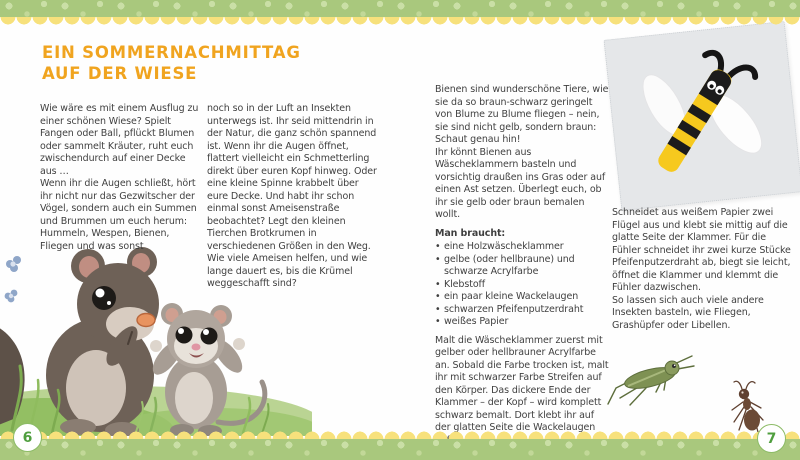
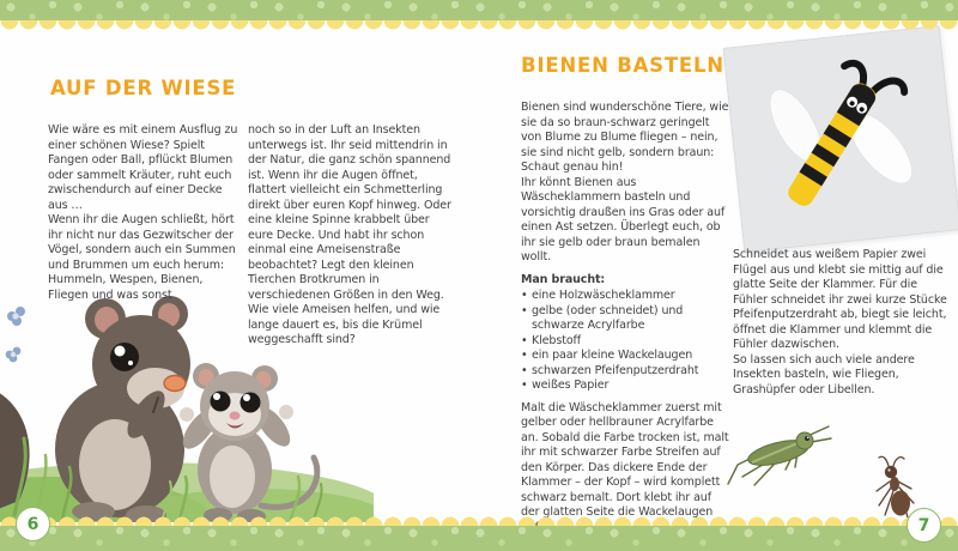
- EIN SOMMERNACHMITTAG
  AUF DER WIESE
  Wie wäre es mit einem Ausflug zu einer schönen Wiese? Spielt Fangen oder Ball, pflückt Blumen oder sammelt Kräuter, ruht euch zwischendurch auf einer Decke aus …
  Wenn ihr die Augen schließt, hört ihr nicht nur das Gezwitscher der Vögel, sondern auch ein Summen und Brummen um euch herum: Hummeln, Wespen, Bienen, Fliegen und was sonst
- noch so in der Luft an Insekten unterwegs ist. Ihr seid mittendrin in der Natur, die ganz schön spannend ist. Wenn ihr die Augen öffnet, flattert vielleicht ein Schmetterling direkt über euren Kopf hinweg. Oder eine kleine Spinne krabbelt über eure Decke. Und habt ihr schon einmal sonst Ameisenstraße beobachtet? Legt den kleinen Tierchen Brotkrumen in verschiedenen Größen in den Weg. Wie viele Ameisen helfen, und wie lange dauert es, bis die Krümel weggeschafft sind?
+ noch so in der Luft an Insekten unterwegs ist. Ihr seid mittendrin in der Natur, die ganz schön spannend ist. Wenn ihr die Augen öffnet, flattert vielleicht ein Schmetterling direkt über euren Kopf hinweg. Oder eine kleine Spinne krabbelt über eure Decke. Und habt ihr schon einmal eine Ameisenstraße beobachtet? Legt den kleinen Tierchen Brotkrumen in verschiedenen Größen in den Weg. Wie viele Ameisen helfen, und wie lange dauert es, bis die Krümel weggeschafft sind?
  6
+ BIENEN BASTELN
  Bienen sind wunderschöne Tiere, wie sie da so braun-schwarz geringelt von Blume zu Blume fliegen – nein, sie sind nicht gelb, sondern braun: Schaut genau hin!
  Ihr könnt Bienen aus Wäscheklammern basteln und vorsichtig draußen ins Gras oder auf einen Ast setzen. Überlegt euch, ob ihr sie gelb oder braun bemalen wollt.
  Man braucht:
  eine Holzwäscheklammer
- gelbe (oder hellbraune) und schwarze Acrylfarbe
+ gelbe (oder schneidet) und schwarze Acrylfarbe
  Klebstoff
  ein paar kleine Wackelaugen
  schwarzen Pfeifenputzerdraht
  weißes Papier
  Malt die Wäscheklammer zuerst mit gelber oder hellbrauner Acrylfarbe an. Sobald die Farbe trocken ist, malt ihr mit schwarzer Farbe Streifen auf den Körper. Das dickere Ende der Klammer – der Kopf – wird komplett schwarz bemalt. Dort klebt ihr auf
  Schneidet aus weißem Papier zwei Flügel aus und klebt sie mittig auf die glatte Seite der Klammer. Für die Fühler schneidet ihr zwei kurze Stücke Pfeifenputzerdraht ab, biegt sie leicht, öffnet die Klammer und klemmt die Fühler dazwischen.
  So lassen sich auch viele andere Insekten basteln, wie Fliegen, Grashüpfer oder Libellen.
  7
